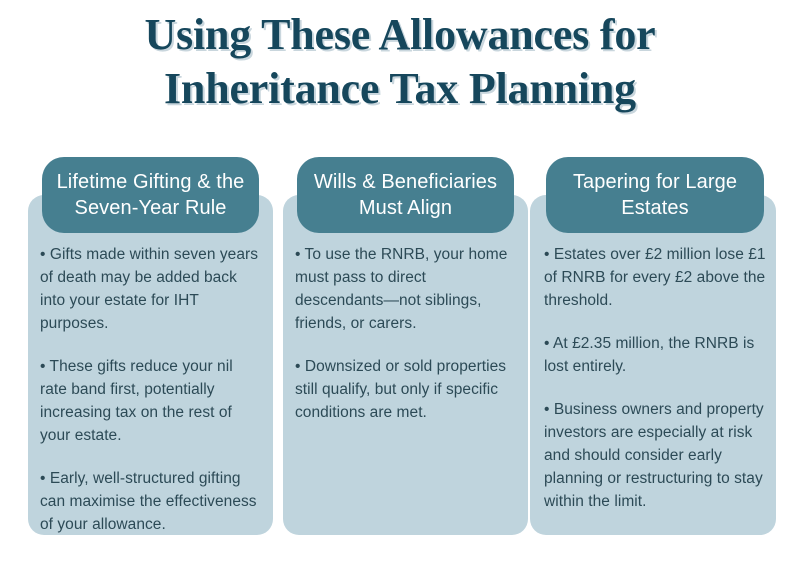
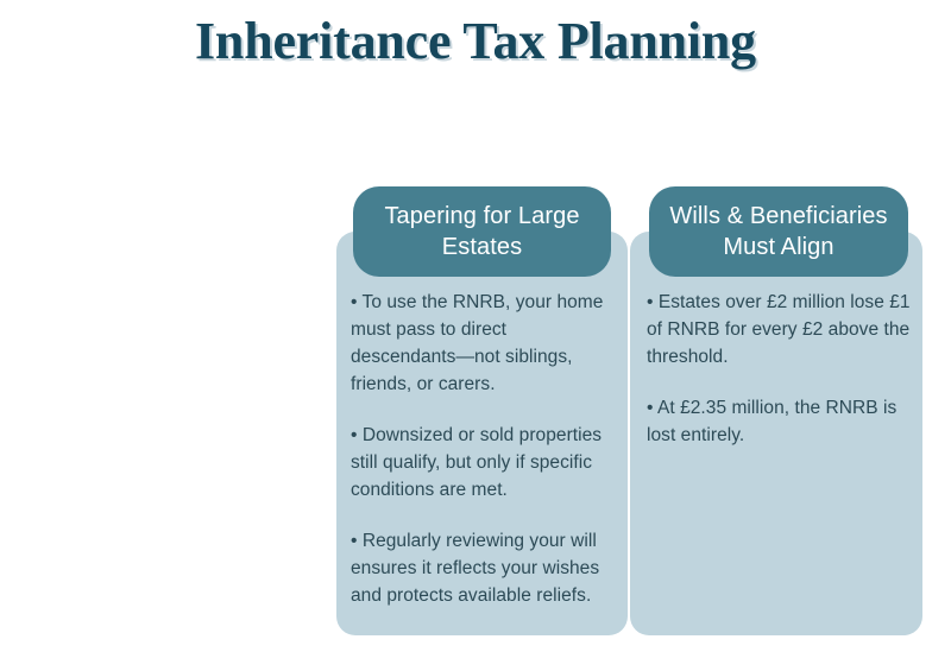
- Using These Allowances for
  Inheritance Tax Planning
- Lifetime Gifting & the Seven-Year Rule
- • Gifts made within seven years of death may be added back into your estate for IHT purposes.
- • These gifts reduce your nil rate band first, potentially increasing tax on the rest of your estate.
- • Early, well-structured gifting can maximise the effectiveness of your allowance.
- Wills & Beneficiaries Must Align
+ Tapering for Large Estates
  • To use the RNRB, your home must pass to direct descendants—not siblings, friends, or carers.
  • Downsized or sold properties still qualify, but only if specific conditions are met.
+ • Regularly reviewing your will ensures it reflects your wishes and protects available reliefs.
- Tapering for Large Estates
+ Wills & Beneficiaries Must Align
  • Estates over £2 million lose £1 of RNRB for every £2 above the threshold.
  • At £2.35 million, the RNRB is lost entirely.
- • Business owners and property investors are especially at risk and should consider early planning or restructuring to stay within the limit.
